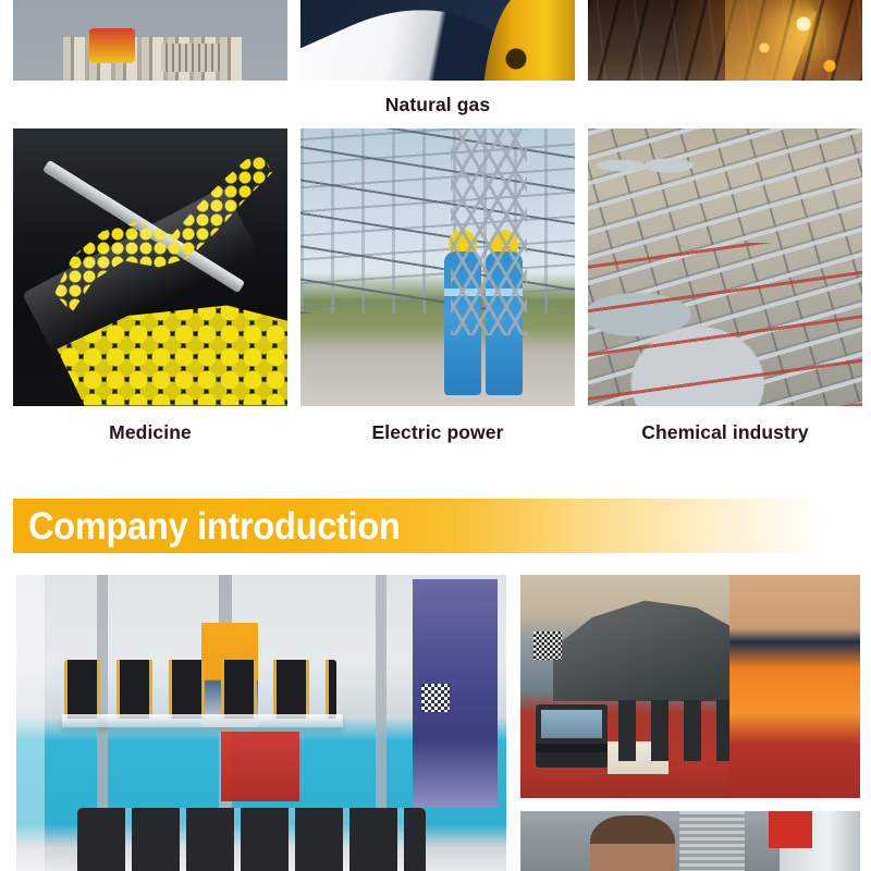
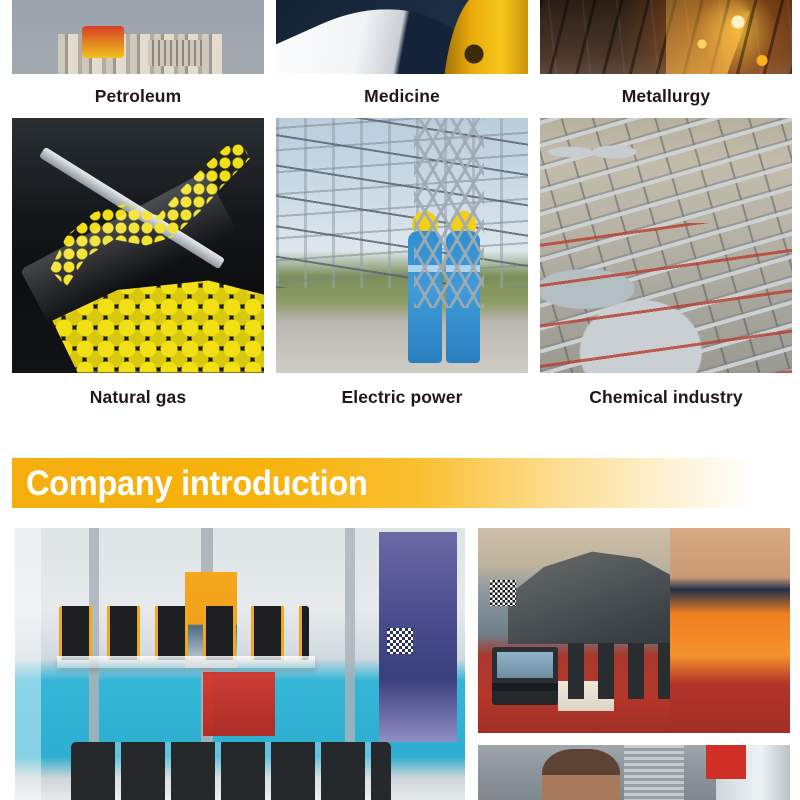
+ Petroleum
- Natural gas
+ Medicine
+ Metallurgy
- Medicine
+ Natural gas
  Electric power
  Chemical industry
  Company introduction
